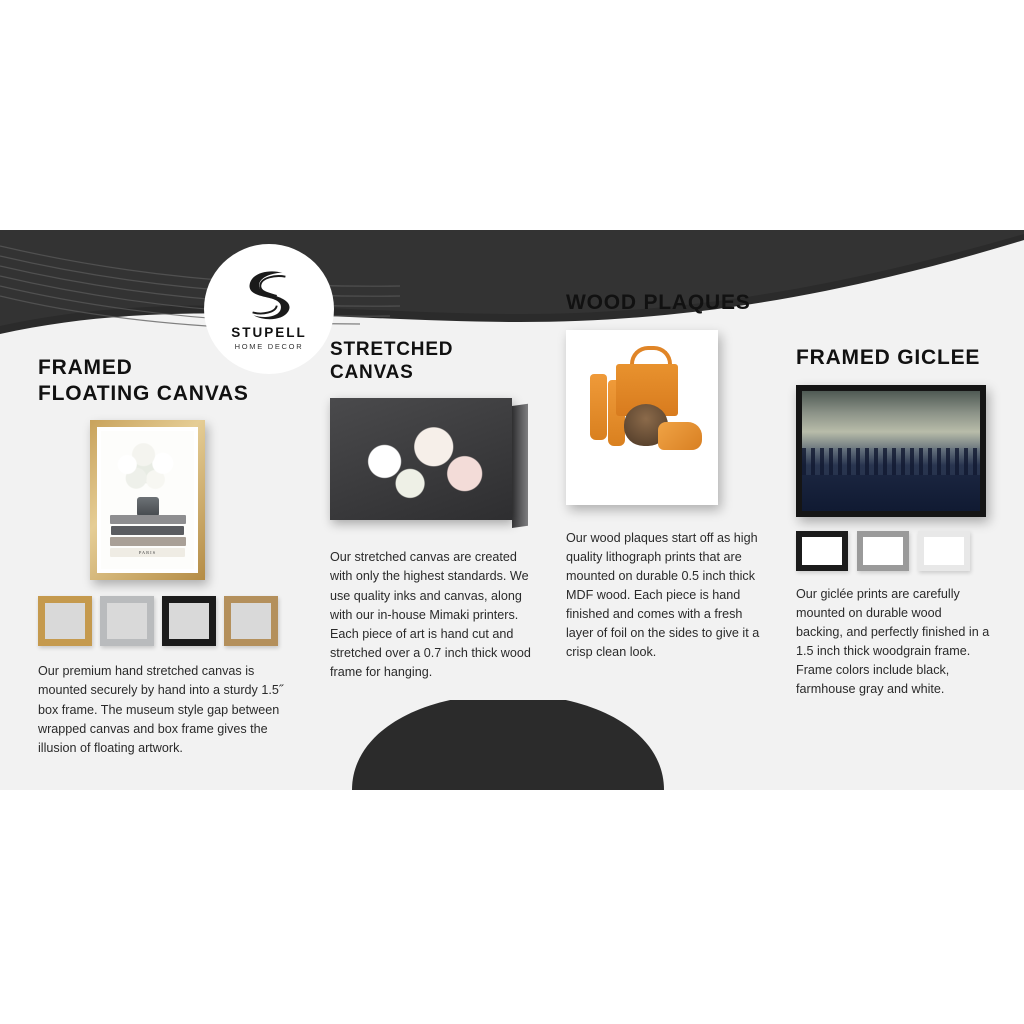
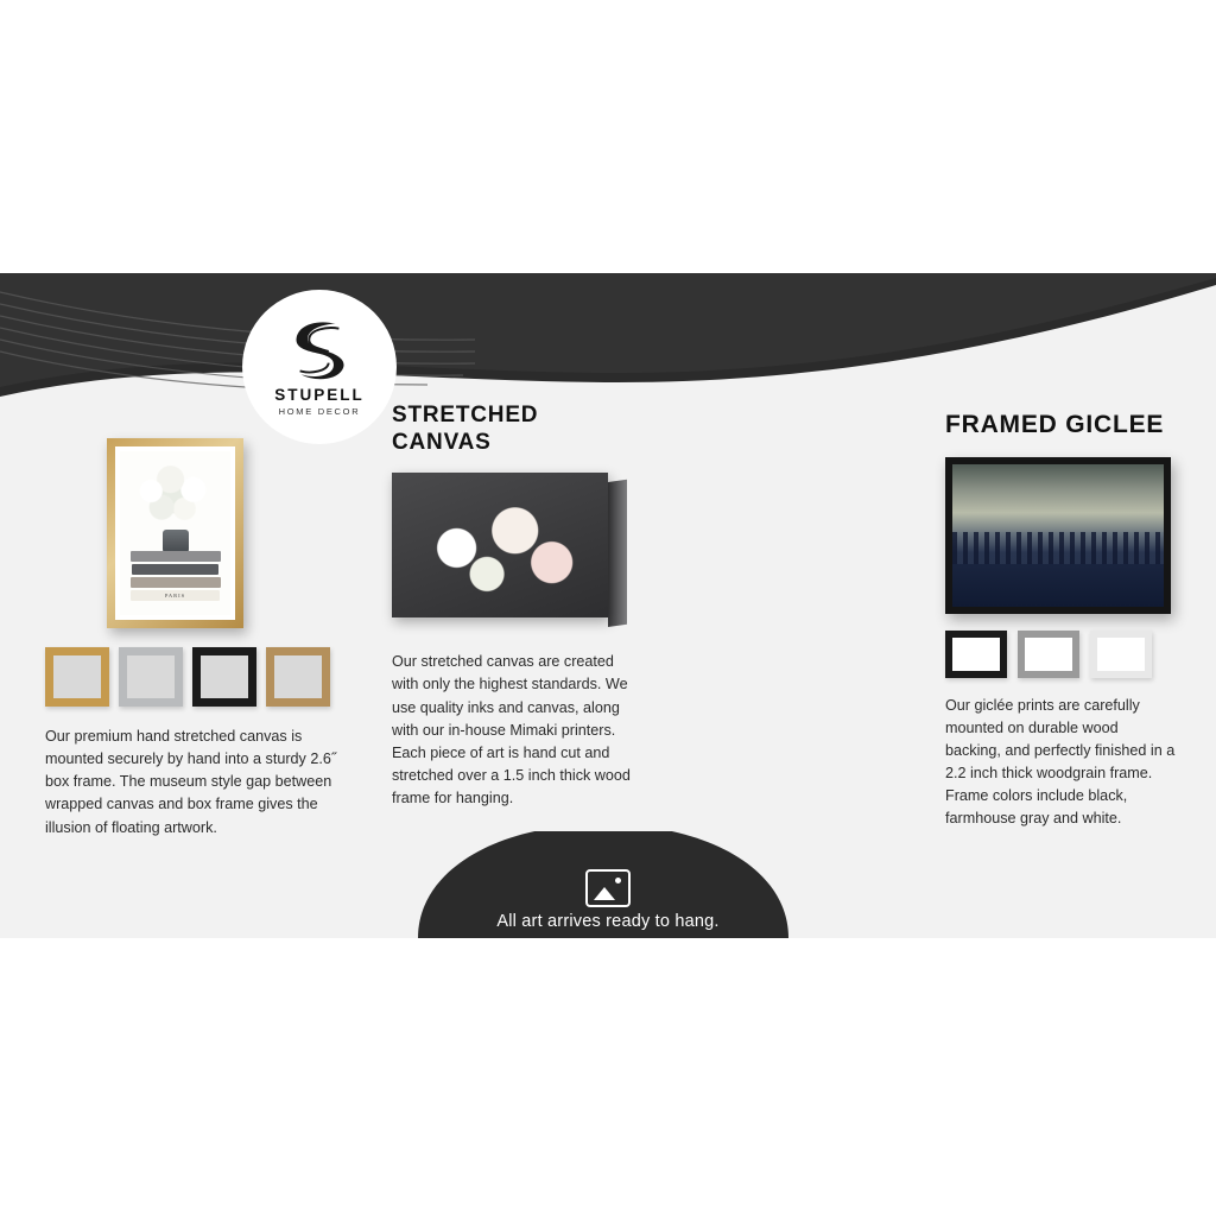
  STUPELL
  HOME DECOR
- FRAMED
- FLOATING CANVAS
- Our premium hand stretched canvas is mounted securely by hand into a sturdy 1.5˝ box frame. The museum style gap between wrapped canvas and box frame gives the illusion of floating artwork.
+ Our premium hand stretched canvas is mounted securely by hand into a sturdy 2.6˝ box frame. The museum style gap between wrapped canvas and box frame gives the illusion of floating artwork.
  STRETCHED
  CANVAS
- Our stretched canvas are created with only the highest standards. We use quality inks and canvas, along with our in-house Mimaki printers. Each piece of art is hand cut and stretched over a 0.7 inch thick wood frame for hanging.
+ Our stretched canvas are created with only the highest standards. We use quality inks and canvas, along with our in-house Mimaki printers. Each piece of art is hand cut and stretched over a 1.5 inch thick wood frame for hanging.
- WOOD PLAQUES
- Our wood plaques start off as high quality lithograph prints that are mounted on durable 0.5 inch thick MDF wood. Each piece is hand finished and comes with a fresh layer of foil on the sides to give it a crisp clean look.
  FRAMED GICLEE
- Our giclée prints are carefully mounted on durable wood backing, and perfectly finished in a 1.5 inch thick woodgrain frame. Frame colors include black, farmhouse gray and white.
+ Our giclée prints are carefully mounted on durable wood backing, and perfectly finished in a 2.2 inch thick woodgrain frame. Frame colors include black, farmhouse gray and white.
+ All art arrives ready to hang.
